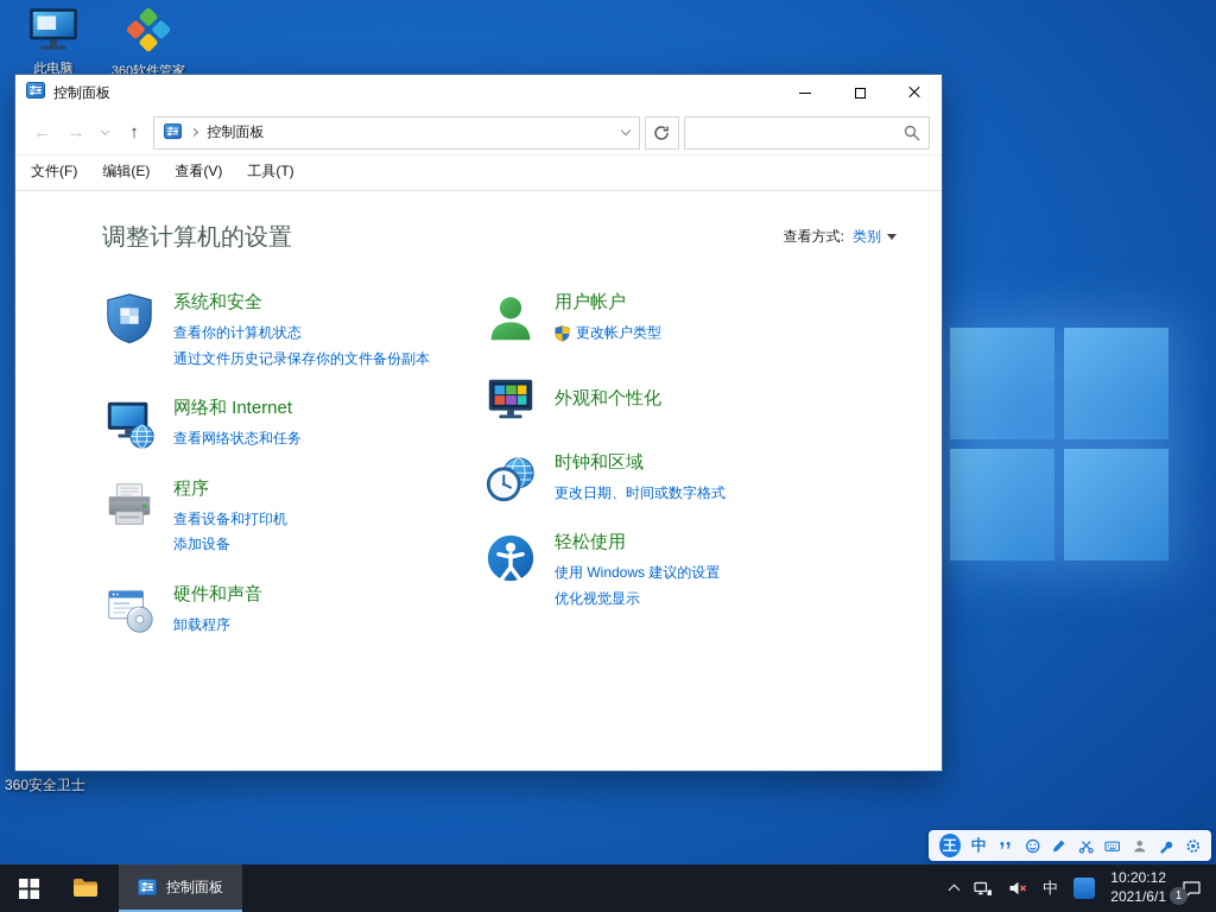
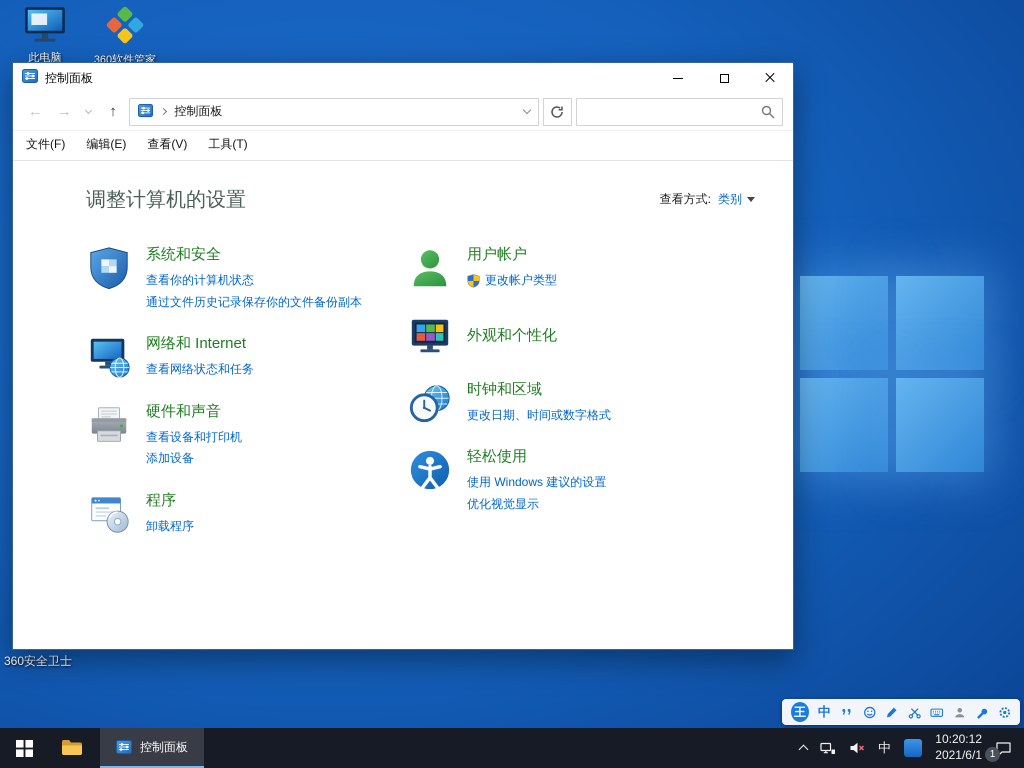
  此电脑
  360软件管家
  360安全卫士
  控制面板
  ←
  →
  ↑
  控制面板
  文件(F)
  编辑(E)
  查看(V)
  工具(T)
  调整计算机的设置
  查看方式:
  类别
  系统和安全
  查看你的计算机状态
  通过文件历史记录保存你的文件备份副本
  网络和 Internet
  查看网络状态和任务
- 程序
+ 硬件和声音
  查看设备和打印机
  添加设备
- 硬件和声音
+ 程序
  卸载程序
  用户帐户
  更改帐户类型
  外观和个性化
  时钟和区域
  更改日期、时间或数字格式
  轻松使用
  使用 Windows 建议的设置
  优化视觉显示
  王
  中
  控制面板
  中
  10:20:12
  2021/6/1
  1
